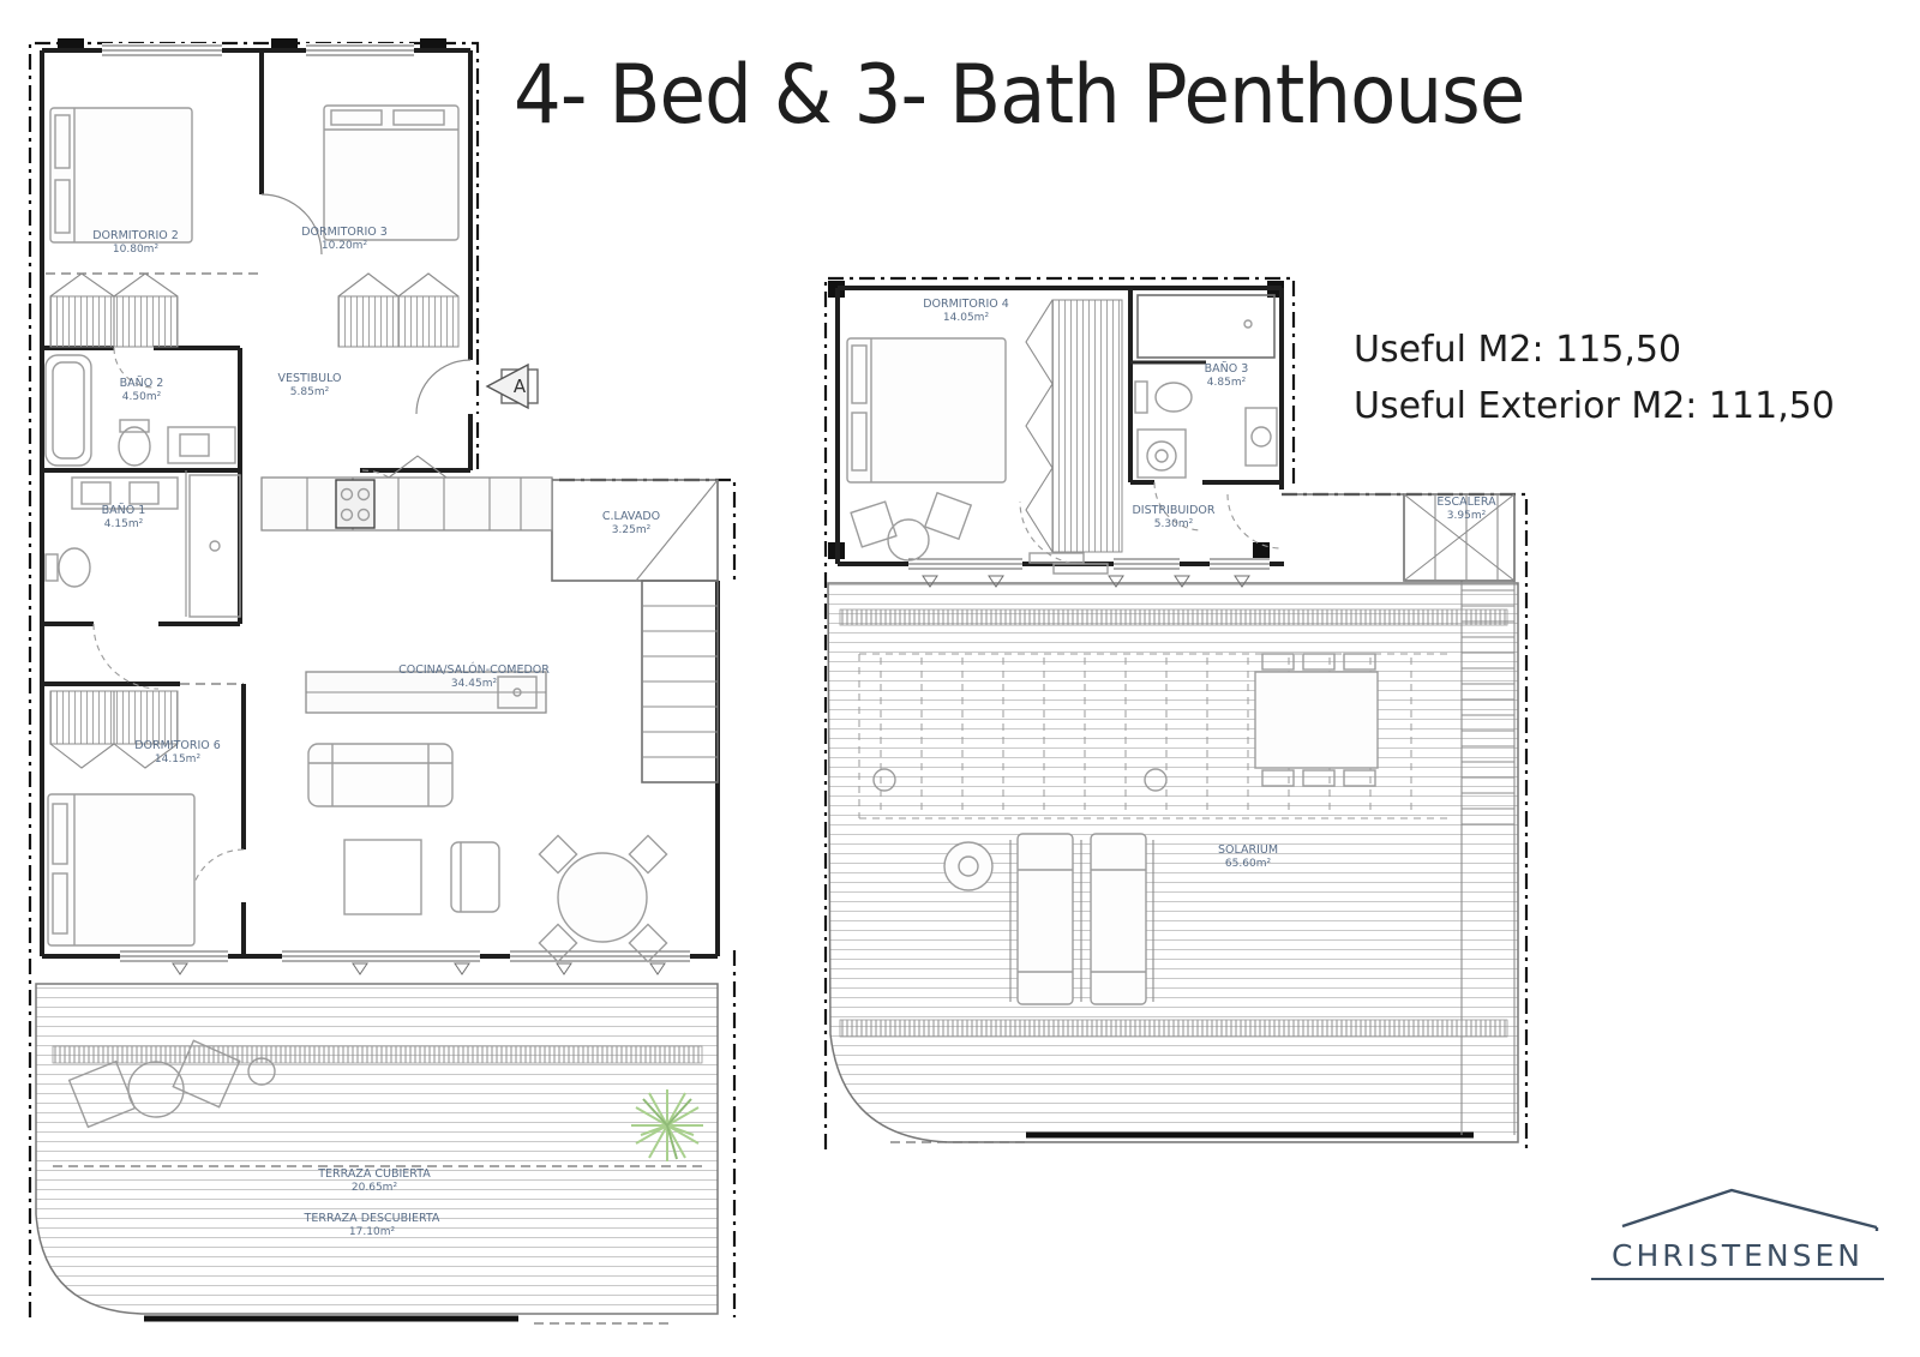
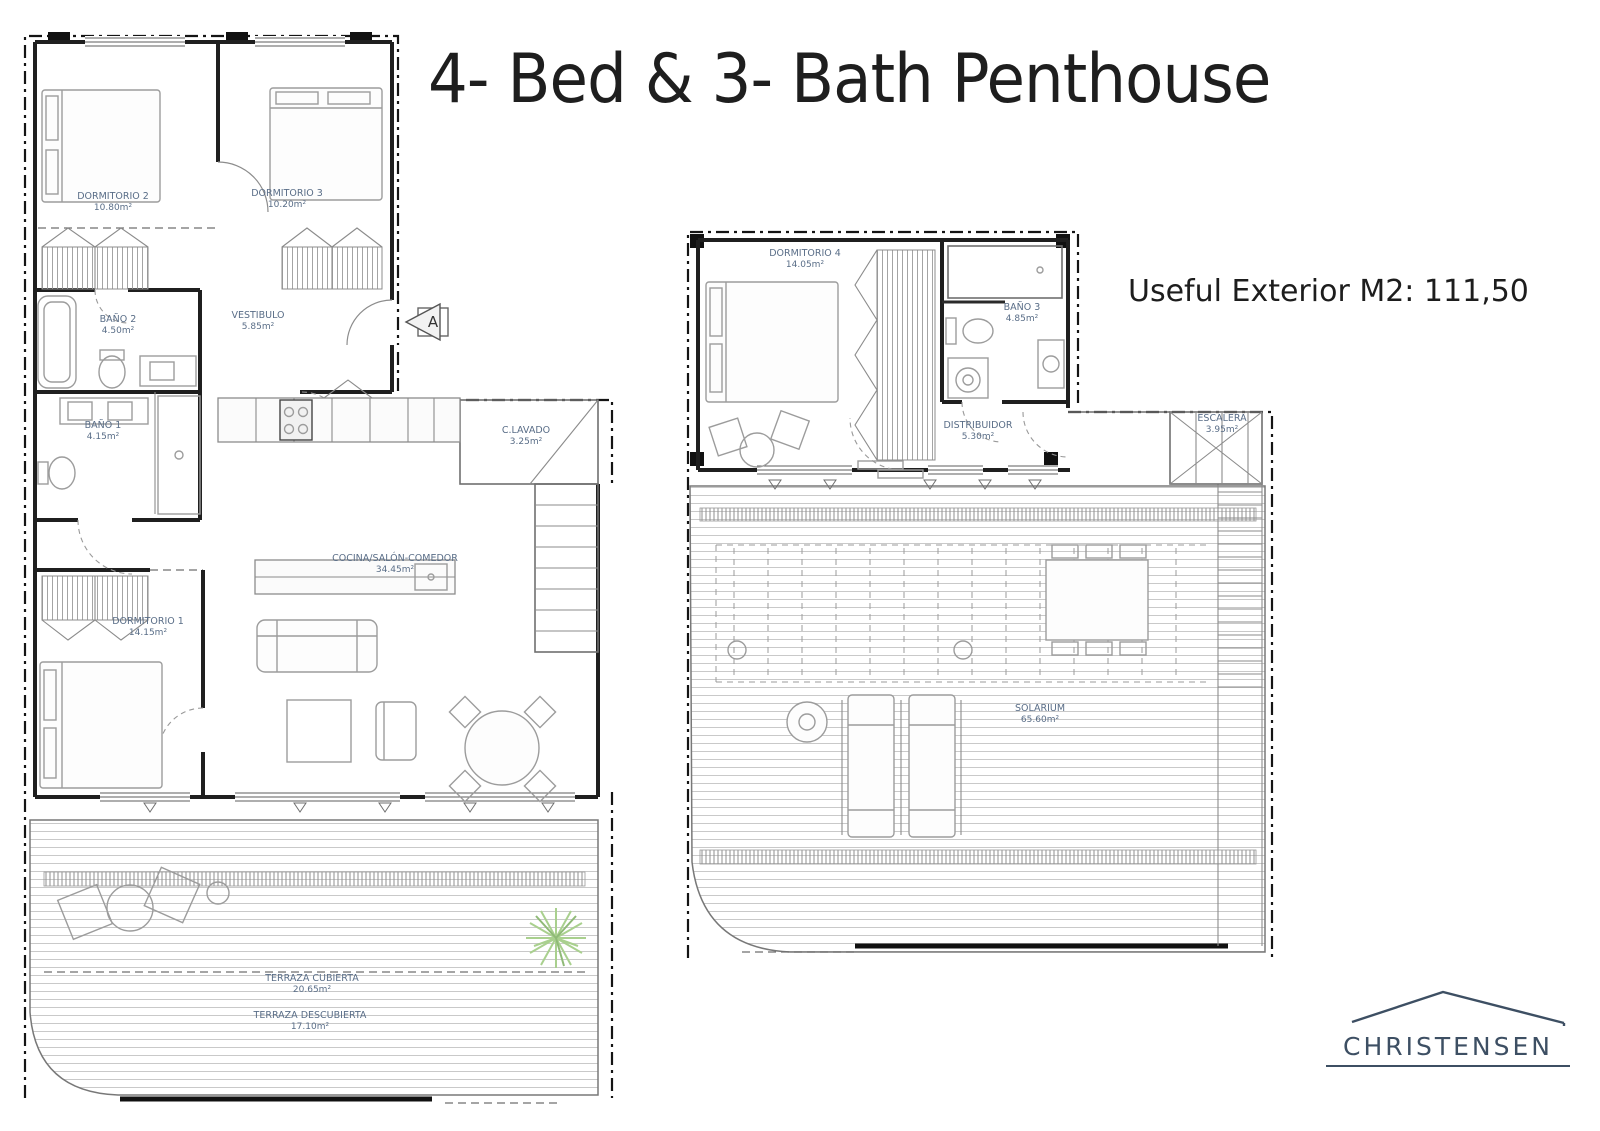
  4- Bed & 3- Bath Penthouse
- Useful M2: 115,50
  Useful Exterior M2: 111,50
  A
  DORMITORIO 2
  10.80m²
  DORMITORIO 3
  10.20m²
  BAÑO 2
  4.50m²
  VESTIBULO
  5.85m²
  BAÑO 1
  4.15m²
  C.LAVADO
  3.25m²
  COCINA/SALÓN-COMEDOR
  34.45m²
- DORMITORIO 6
+ DORMITORIO 1
  14.15m²
  TERRAZA CUBIERTA
  20.65m²
  TERRAZA DESCUBIERTA
  17.10m²
  DORMITORIO 4
  14.05m²
  BAÑO 3
  4.85m²
  DISTRIBUIDOR
  5.30m²
  ESCALERA
  3.95m²
  SOLARIUM
  65.60m²
  CHRISTENSEN
